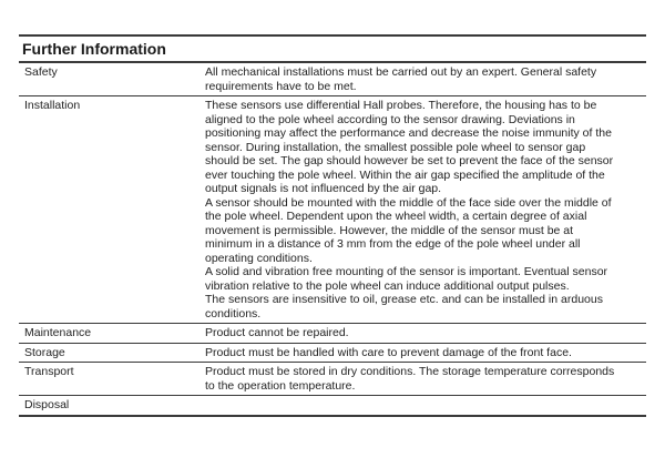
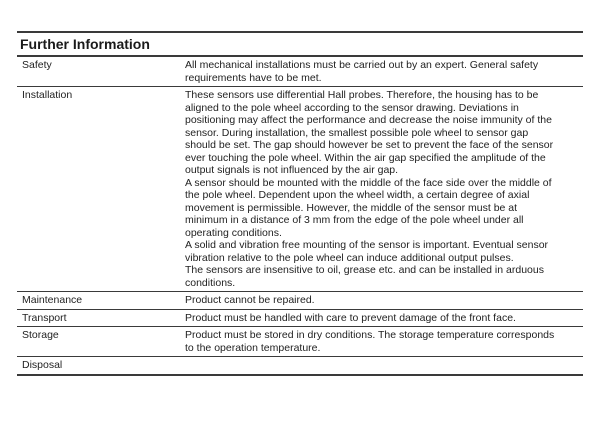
  Further Information
  Safety
  All mechanical installations must be carried out by an expert. General safety
  requirements have to be met.
  Installation
  These sensors use differential Hall probes. Therefore, the housing has to be
  aligned to the pole wheel according to the sensor drawing. Deviations in
  positioning may affect the performance and decrease the noise immunity of the
  sensor. During installation, the smallest possible pole wheel to sensor gap
  should be set. The gap should however be set to prevent the face of the sensor
  ever touching the pole wheel. Within the air gap specified the amplitude of the
  output signals is not influenced by the air gap.
  A sensor should be mounted with the middle of the face side over the middle of
  the pole wheel. Dependent upon the wheel width, a certain degree of axial
  movement is permissible. However, the middle of the sensor must be at
  minimum in a distance of 3 mm from the edge of the pole wheel under all
  operating conditions.
  A solid and vibration free mounting of the sensor is important. Eventual sensor
  vibration relative to the pole wheel can induce additional output pulses.
  The sensors are insensitive to oil, grease etc. and can be installed in arduous
  conditions.
  Maintenance
  Product cannot be repaired.
- Storage
+ Transport
  Product must be handled with care to prevent damage of the front face.
- Transport
+ Storage
  Product must be stored in dry conditions. The storage temperature corresponds
  to the operation temperature.
  Disposal
